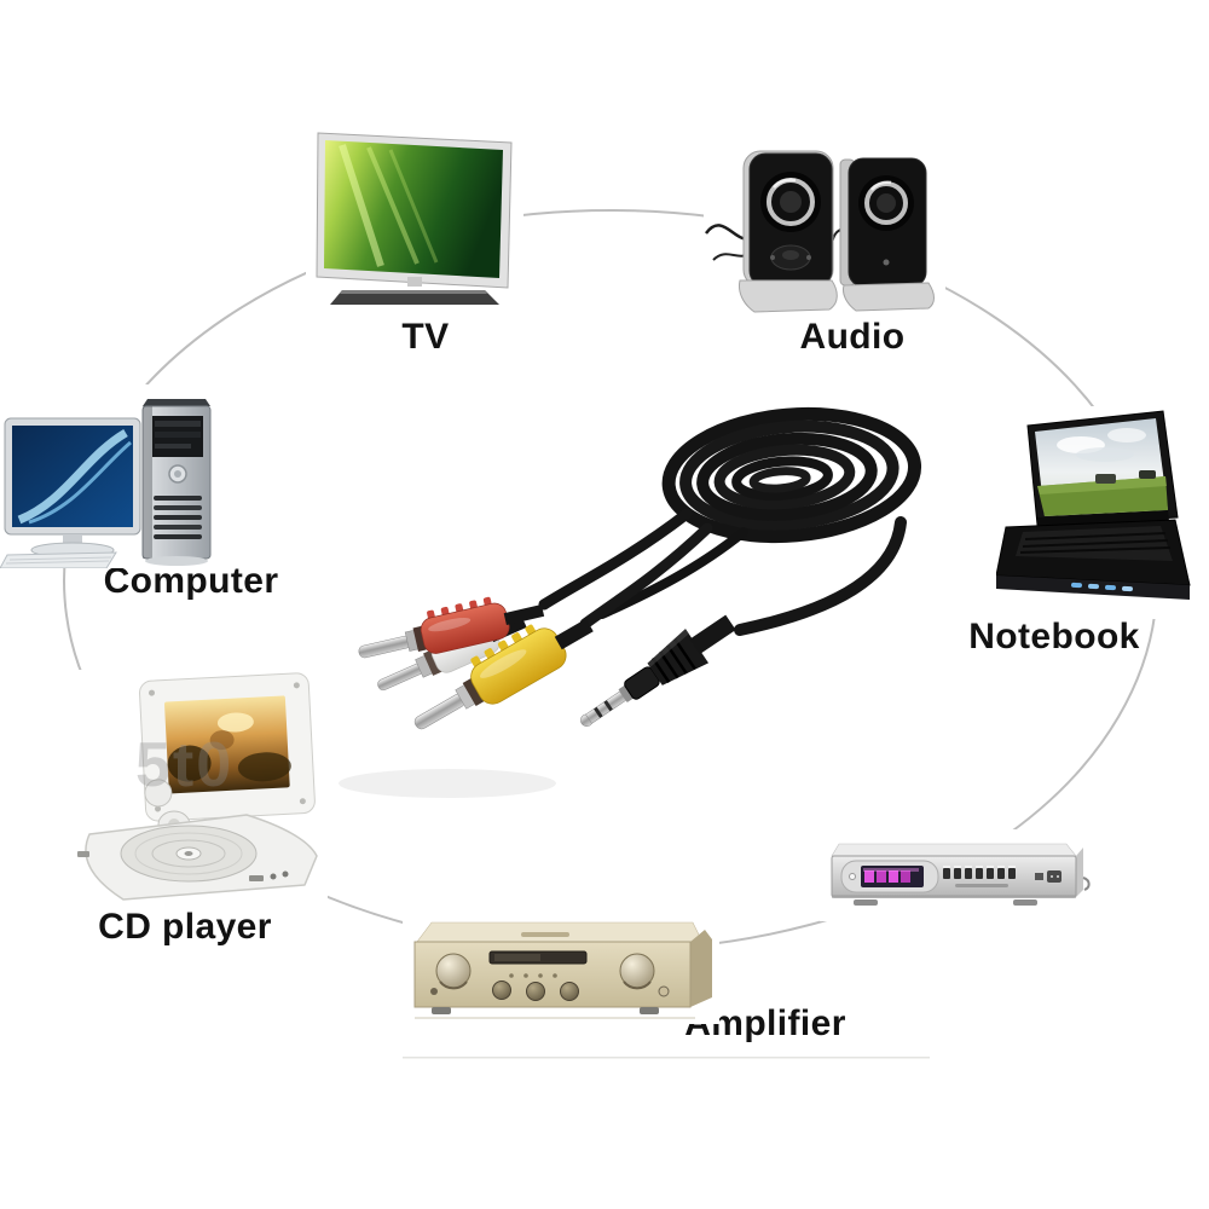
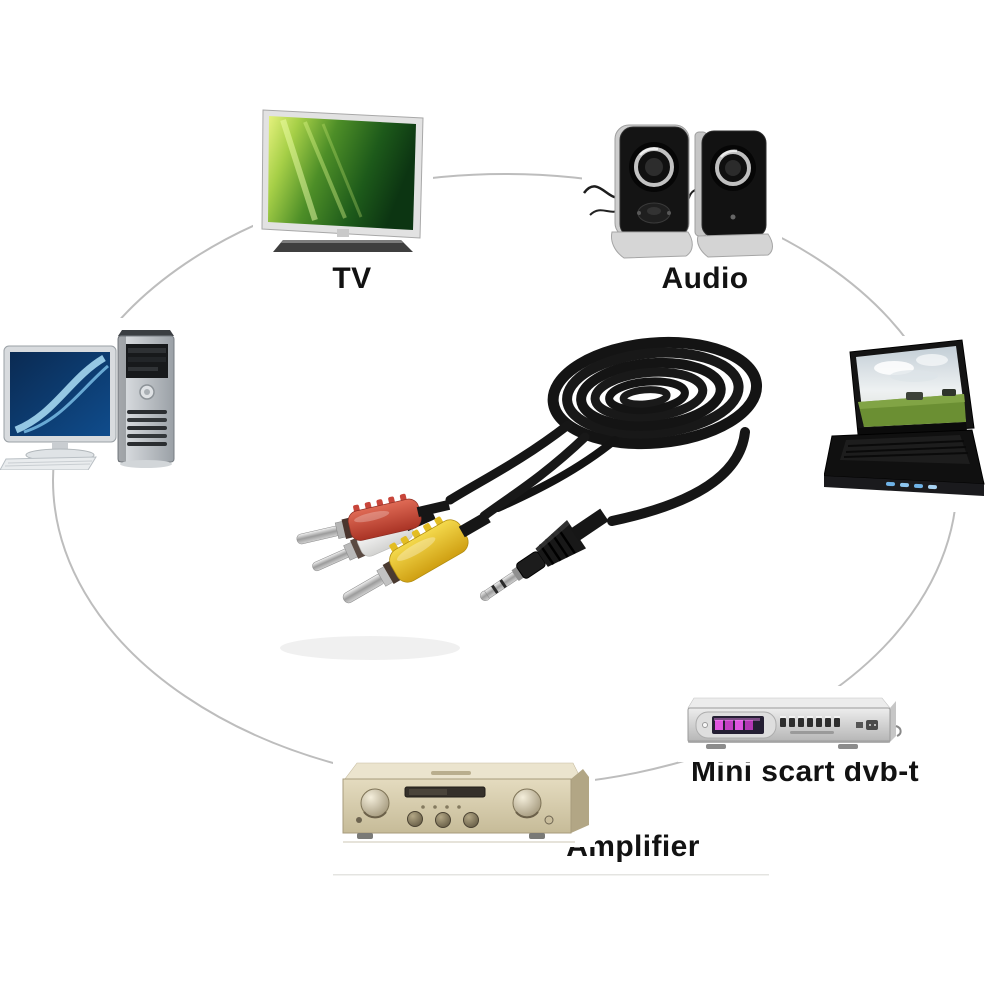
  TV
  Audio
- Computer
- Notebook
- 5t0
- CD player
  mplifier
+ Mini scart dvb-t
